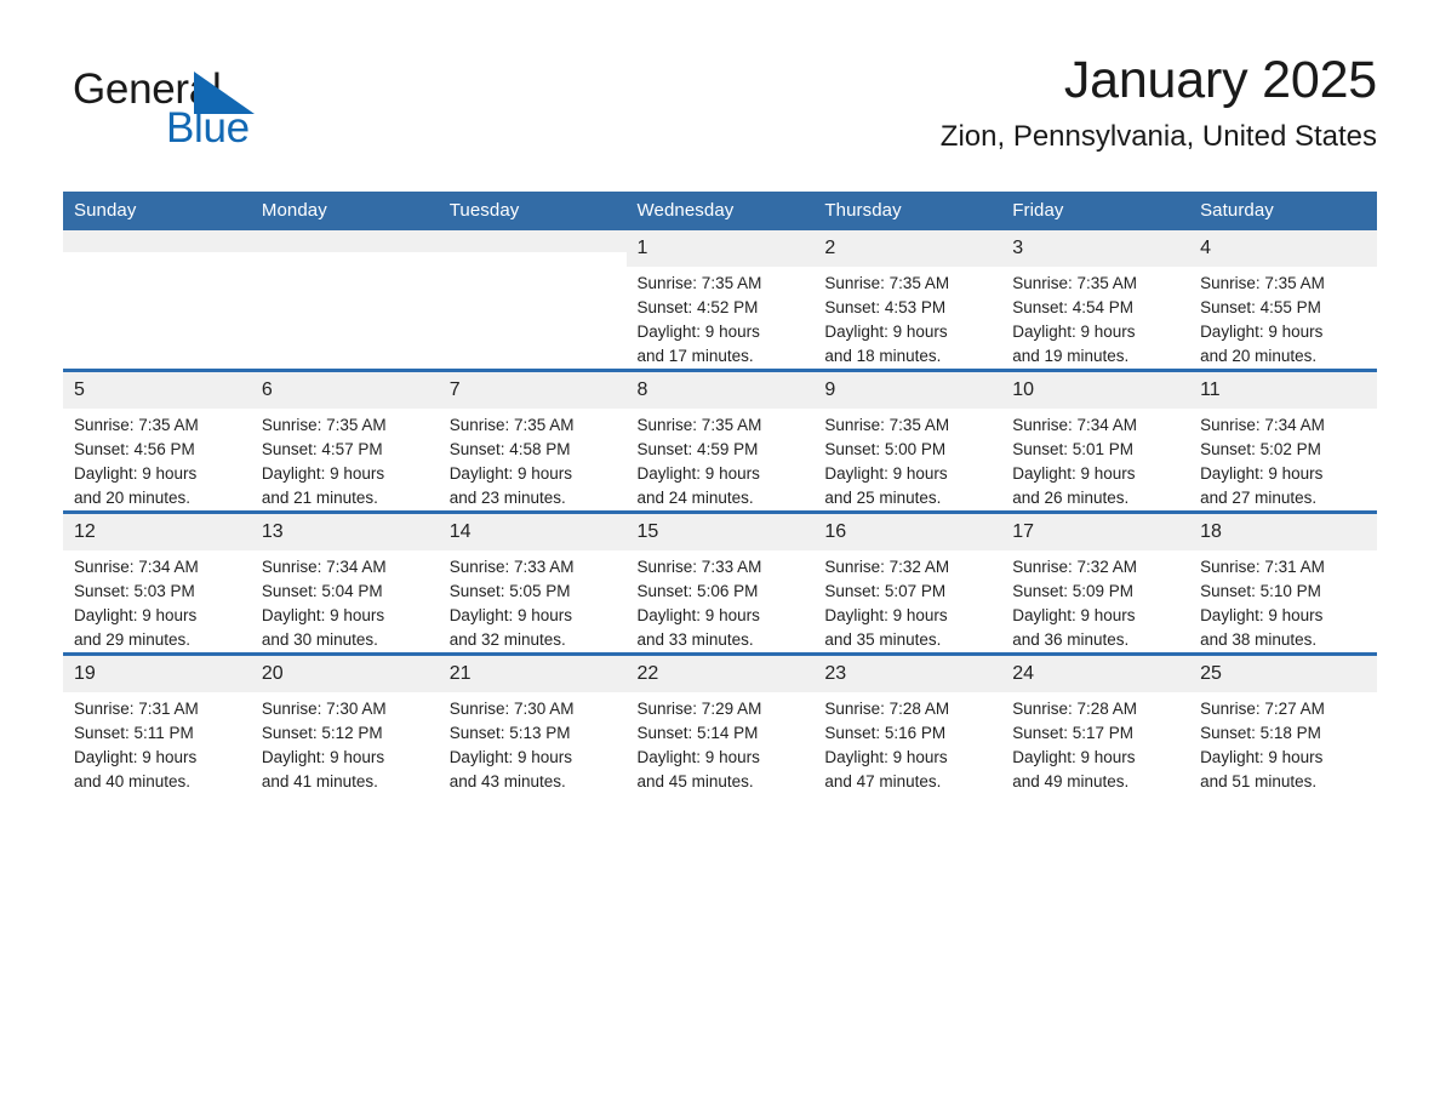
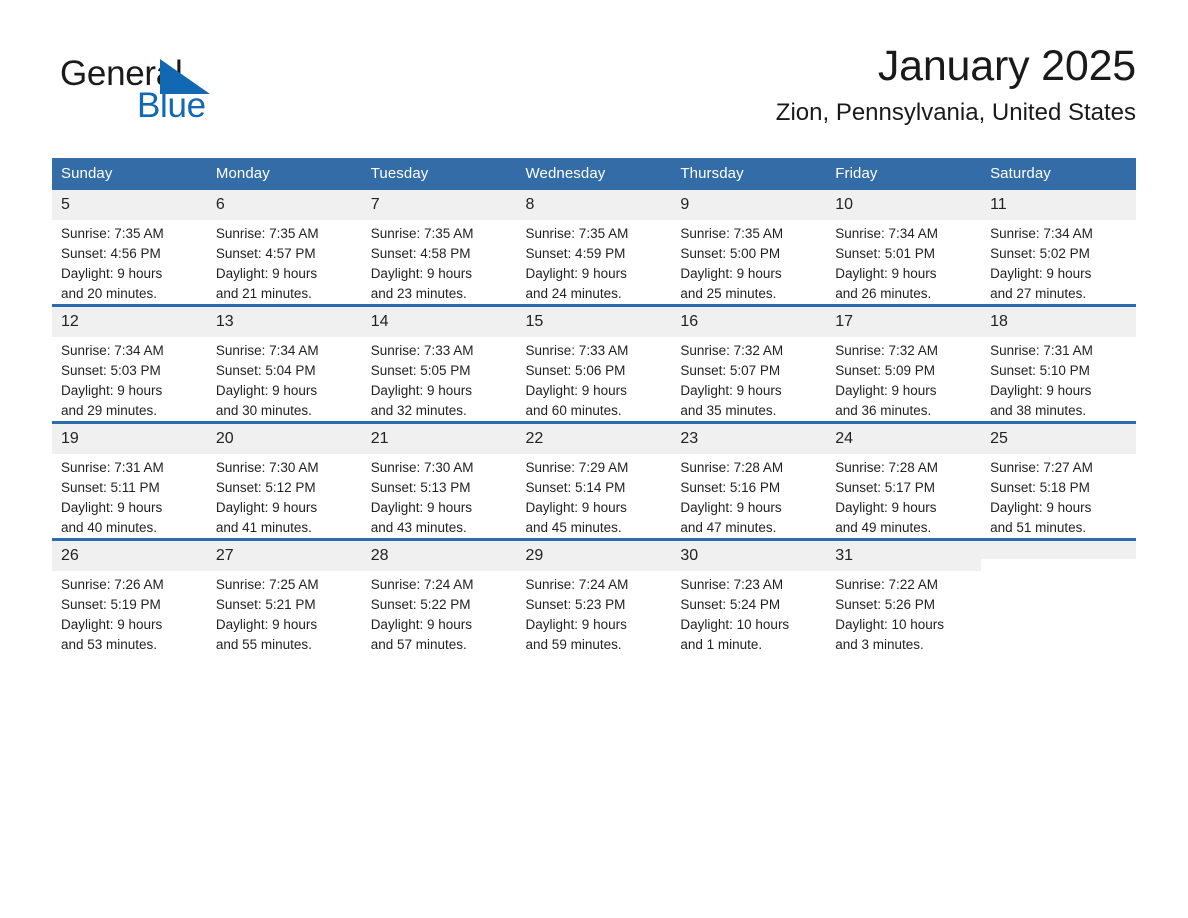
  Gener
  Blue
  January 2025
  Zion, Pennsylvania, United States
  Sunday	Monday	Tuesday	Wednesday	Thursday	Friday	Saturday
- 			1Sunrise: 7:35 AMSunset: 4:52 PMDaylight: 9 hoursand 17 minutes.	2Sunrise: 7:35 AMSunset: 4:53 PMDaylight: 9 hoursand 18 minutes.	3Sunrise: 7:35 AMSunset: 4:54 PMDaylight: 9 hoursand 19 minutes.	4Sunrise: 7:35 AMSunset: 4:55 PMDaylight: 9 hoursand 20 minutes.
  5Sunrise: 7:35 AMSunset: 4:56 PMDaylight: 9 hoursand 20 minutes.	6Sunrise: 7:35 AMSunset: 4:57 PMDaylight: 9 hoursand 21 minutes.	7Sunrise: 7:35 AMSunset: 4:58 PMDaylight: 9 hoursand 23 minutes.	8Sunrise: 7:35 AMSunset: 4:59 PMDaylight: 9 hoursand 24 minutes.	9Sunrise: 7:35 AMSunset: 5:00 PMDaylight: 9 hoursand 25 minutes.	10Sunrise: 7:34 AMSunset: 5:01 PMDaylight: 9 hoursand 26 minutes.	11Sunrise: 7:34 AMSunset: 5:02 PMDaylight: 9 hoursand 27 minutes.
- 12Sunrise: 7:34 AMSunset: 5:03 PMDaylight: 9 hoursand 29 minutes.	13Sunrise: 7:34 AMSunset: 5:04 PMDaylight: 9 hoursand 30 minutes.	14Sunrise: 7:33 AMSunset: 5:05 PMDaylight: 9 hoursand 32 minutes.	15Sunrise: 7:33 AMSunset: 5:06 PMDaylight: 9 hoursand 33 minutes.	16Sunrise: 7:32 AMSunset: 5:07 PMDaylight: 9 hoursand 35 minutes.	17Sunrise: 7:32 AMSunset: 5:09 PMDaylight: 9 hoursand 36 minutes.	18Sunrise: 7:31 AMSunset: 5:10 PMDaylight: 9 hoursand 38 minutes.
+ 12Sunrise: 7:34 AMSunset: 5:03 PMDaylight: 9 hoursand 29 minutes.	13Sunrise: 7:34 AMSunset: 5:04 PMDaylight: 9 hoursand 30 minutes.	14Sunrise: 7:33 AMSunset: 5:05 PMDaylight: 9 hoursand 32 minutes.	15Sunrise: 7:33 AMSunset: 5:06 PMDaylight: 9 hoursand 60 minutes.	16Sunrise: 7:32 AMSunset: 5:07 PMDaylight: 9 hoursand 35 minutes.	17Sunrise: 7:32 AMSunset: 5:09 PMDaylight: 9 hoursand 36 minutes.	18Sunrise: 7:31 AMSunset: 5:10 PMDaylight: 9 hoursand 38 minutes.
  19Sunrise: 7:31 AMSunset: 5:11 PMDaylight: 9 hoursand 40 minutes.	20Sunrise: 7:30 AMSunset: 5:12 PMDaylight: 9 hoursand 41 minutes.	21Sunrise: 7:30 AMSunset: 5:13 PMDaylight: 9 hoursand 43 minutes.	22Sunrise: 7:29 AMSunset: 5:14 PMDaylight: 9 hoursand 45 minutes.	23Sunrise: 7:28 AMSunset: 5:16 PMDaylight: 9 hoursand 47 minutes.	24Sunrise: 7:28 AMSunset: 5:17 PMDaylight: 9 hoursand 49 minutes.	25Sunrise: 7:27 AMSunset: 5:18 PMDaylight: 9 hoursand 51 minutes.
+ 26Sunrise: 7:26 AMSunset: 5:19 PMDaylight: 9 hoursand 53 minutes.	27Sunrise: 7:25 AMSunset: 5:21 PMDaylight: 9 hoursand 55 minutes.	28Sunrise: 7:24 AMSunset: 5:22 PMDaylight: 9 hoursand 57 minutes.	29Sunrise: 7:24 AMSunset: 5:23 PMDaylight: 9 hoursand 59 minutes.	30Sunrise: 7:23 AMSunset: 5:24 PMDaylight: 10 hoursand 1 minute.	31Sunrise: 7:22 AMSunset: 5:26 PMDaylight: 10 hoursand 3 minutes.
